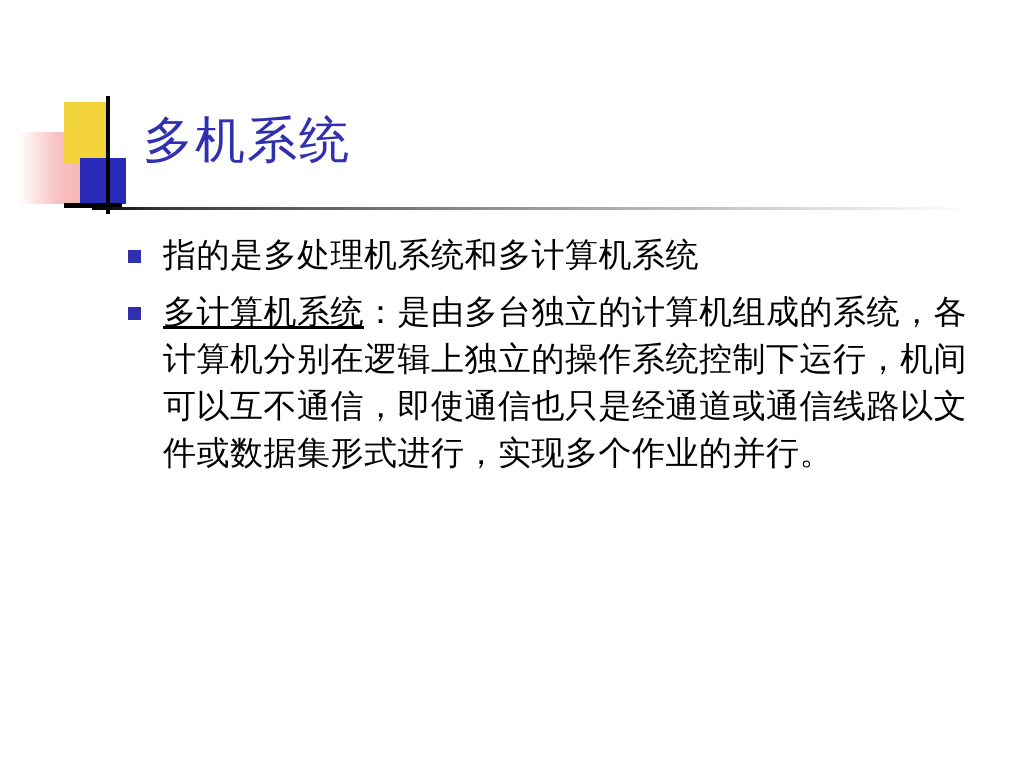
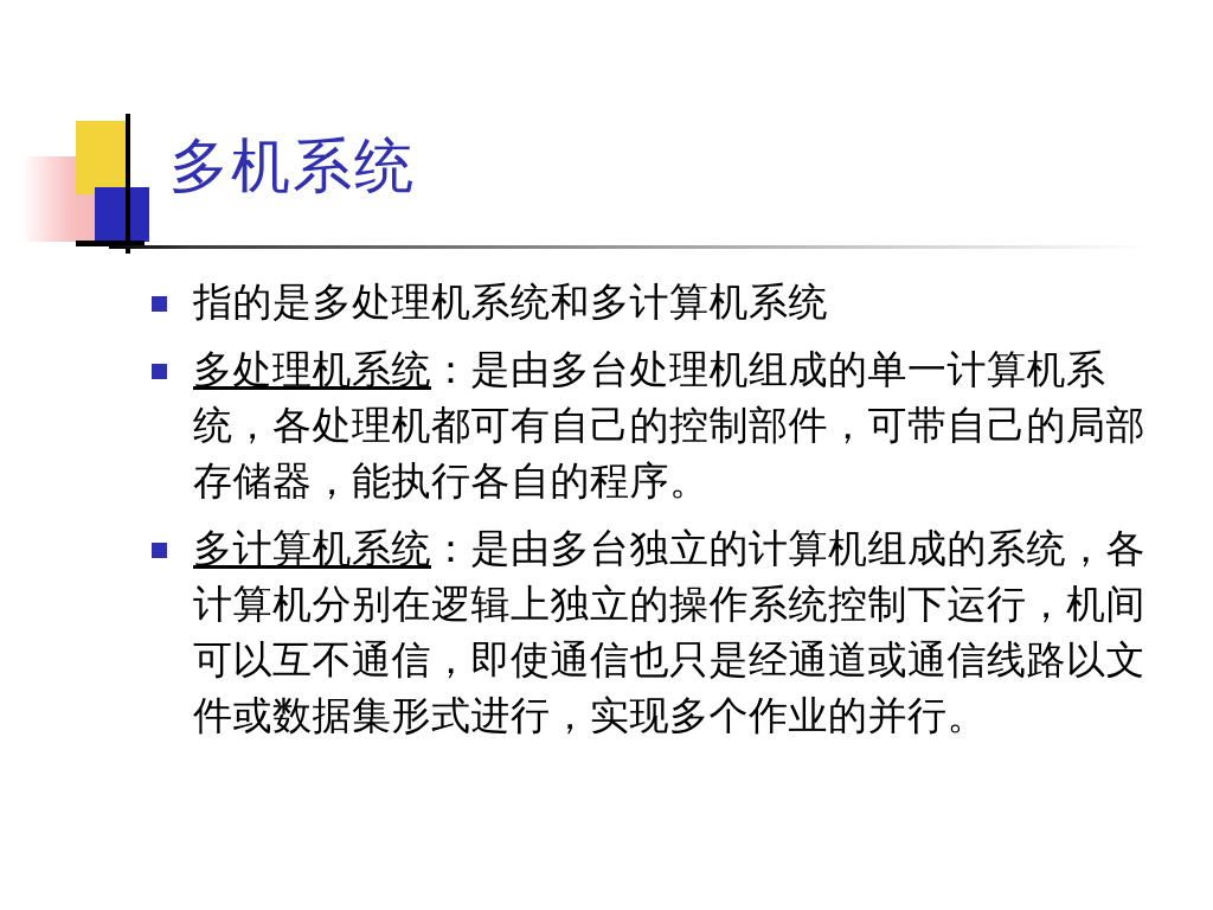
  多机系统
  指的是多处理机系统和多计算机系统
+ 多处理机系统：是由多台处理机组成的单一计算机系统，各处理机都可有自己的控制部件，可带自己的局部存储器，能执行各自的程序。
  多计算机系统：是由多台独立的计算机组成的系统，各计算机分别在逻辑上独立的操作系统控制下运行，机间可以互不通信，即使通信也只是经通道或通信线路以文件或数据集形式进行，实现多个作业的并行。
